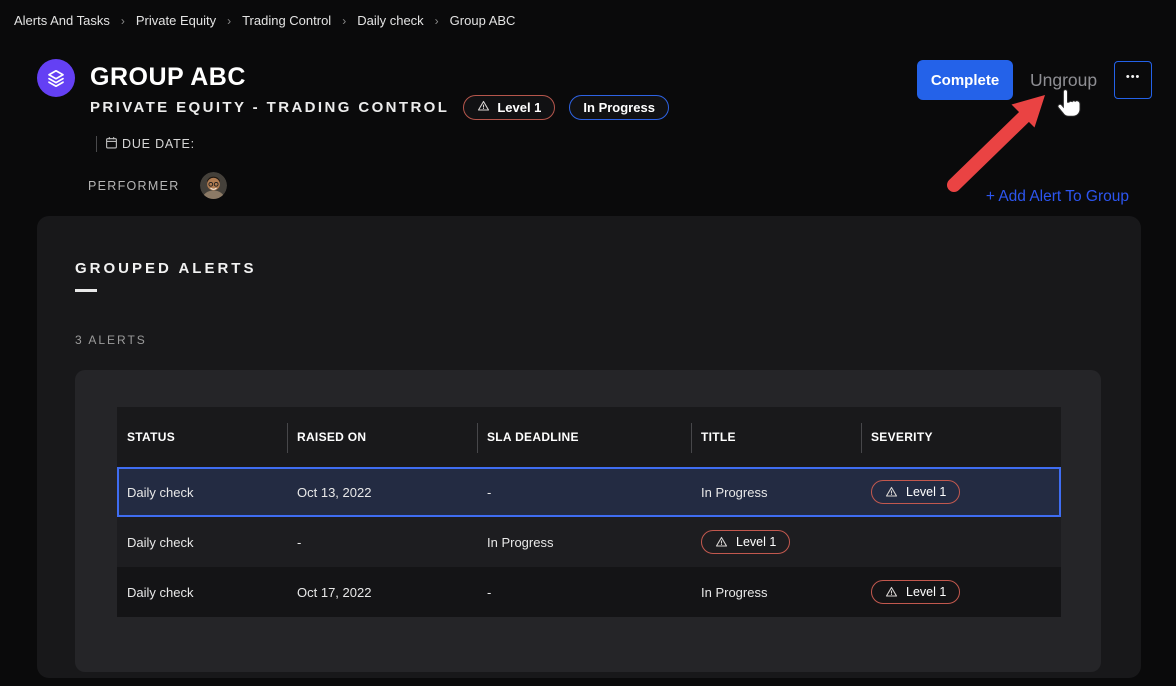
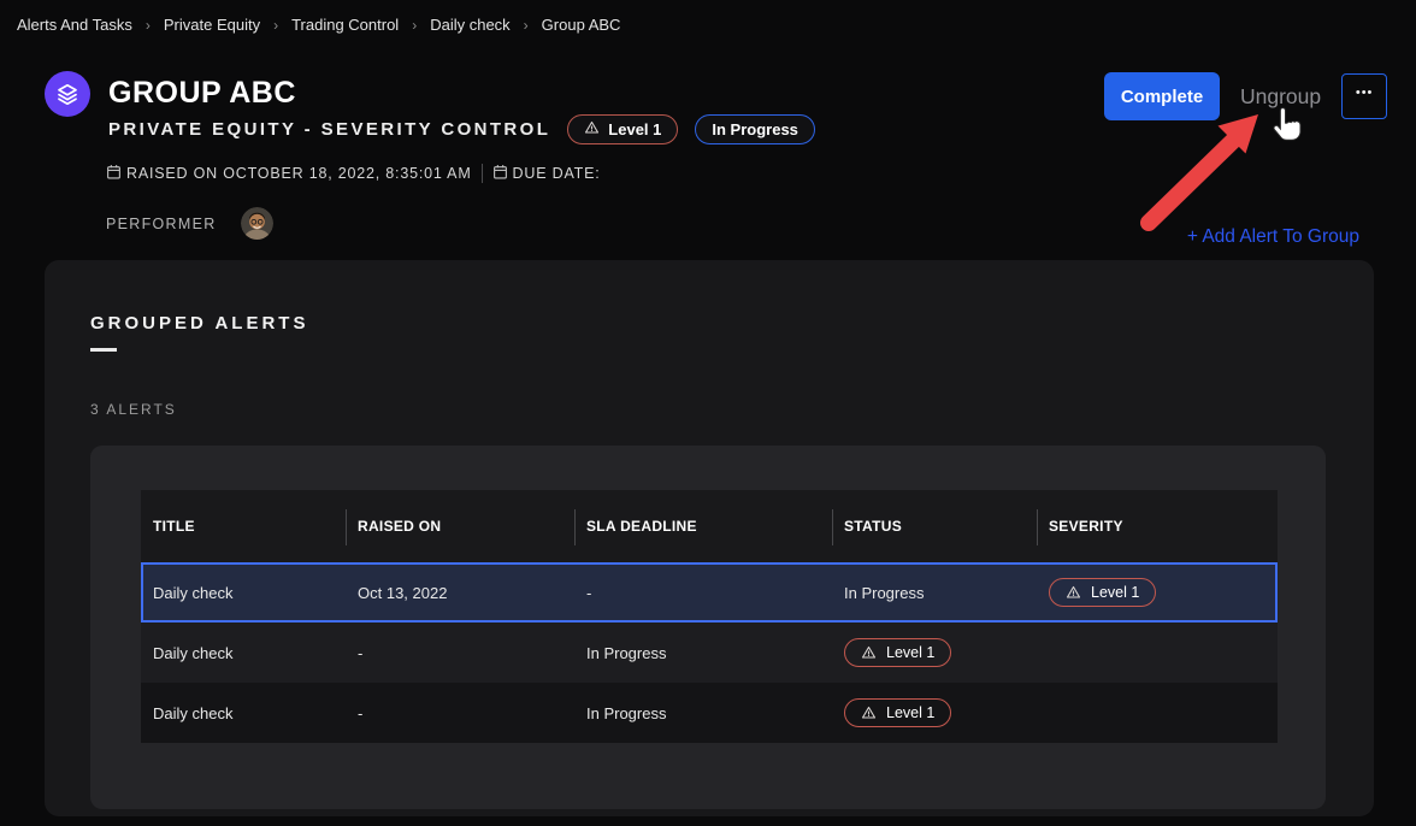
  Alerts And Tasks
  ›
  Private Equity
  ›
  Trading Control
  ›
  Daily check
  ›
  Group ABC
  GROUP ABC
- PRIVATE EQUITY - TRADING CONTROL
+ PRIVATE EQUITY - SEVERITY CONTROL
  Level 1
  In Progress
+ RAISED ON OCTOBER 18, 2022, 8:35:01 AM
  DUE DATE:
  PERFORMER
  Complete
  Ungroup
  •••
  + Add Alert To Group
  GROUPED ALERTS
  3 ALERTS
- STATUS
+ TITLE
  RAISED ON
  SLA DEADLINE
- TITLE
+ STATUS
  SEVERITY
  Daily check
  Oct 13, 2022
  -
  In Progress
  Level 1
  Daily check
  -
  In Progress
  Level 1
  Daily check
- Oct 17, 2022
  -
  In Progress
  Level 1
